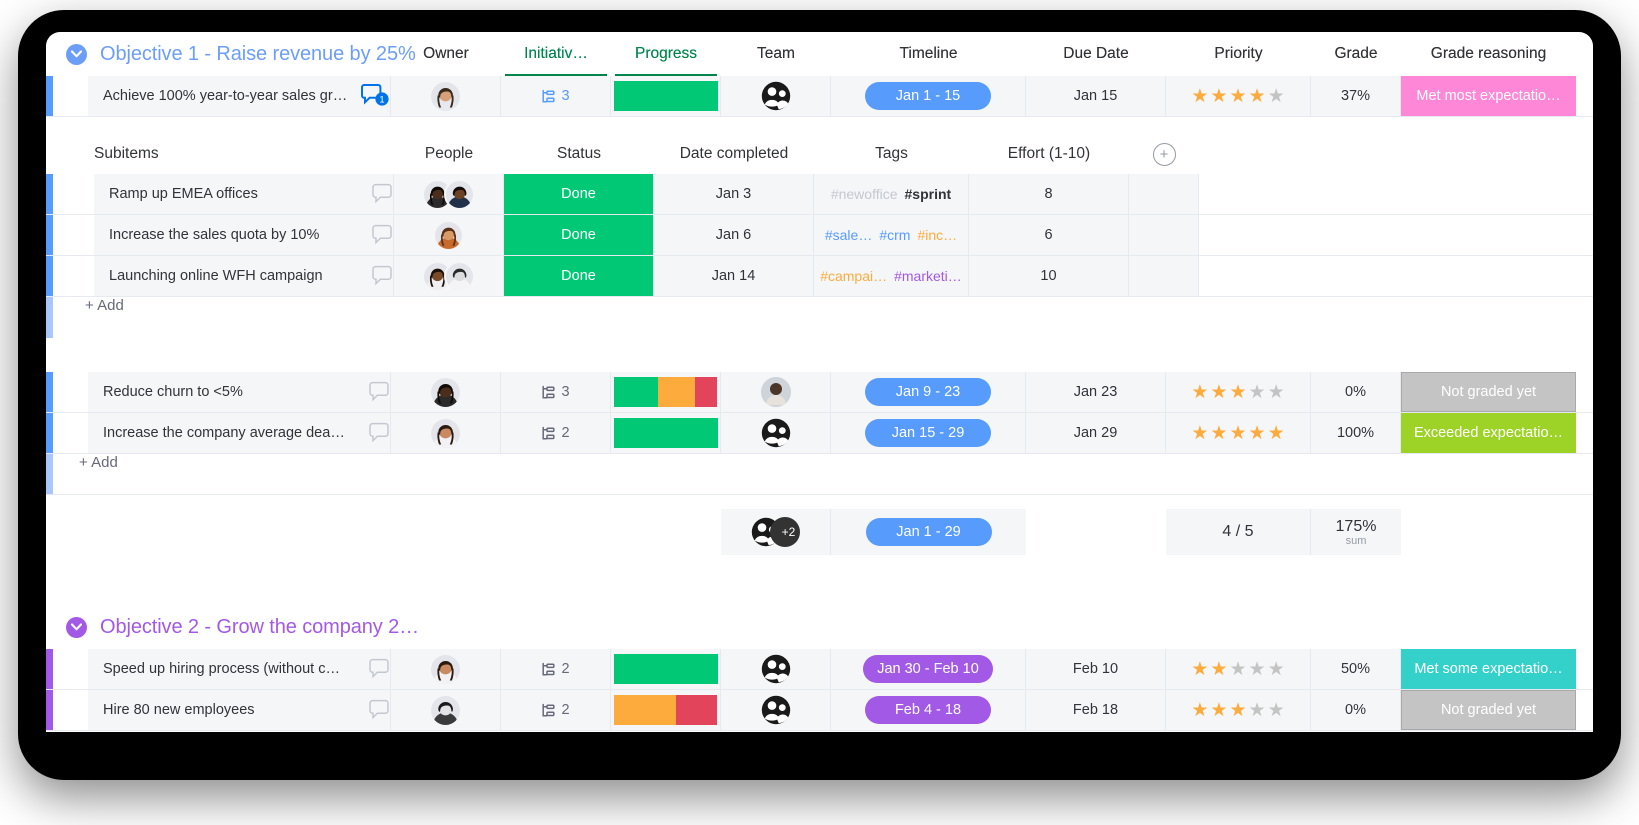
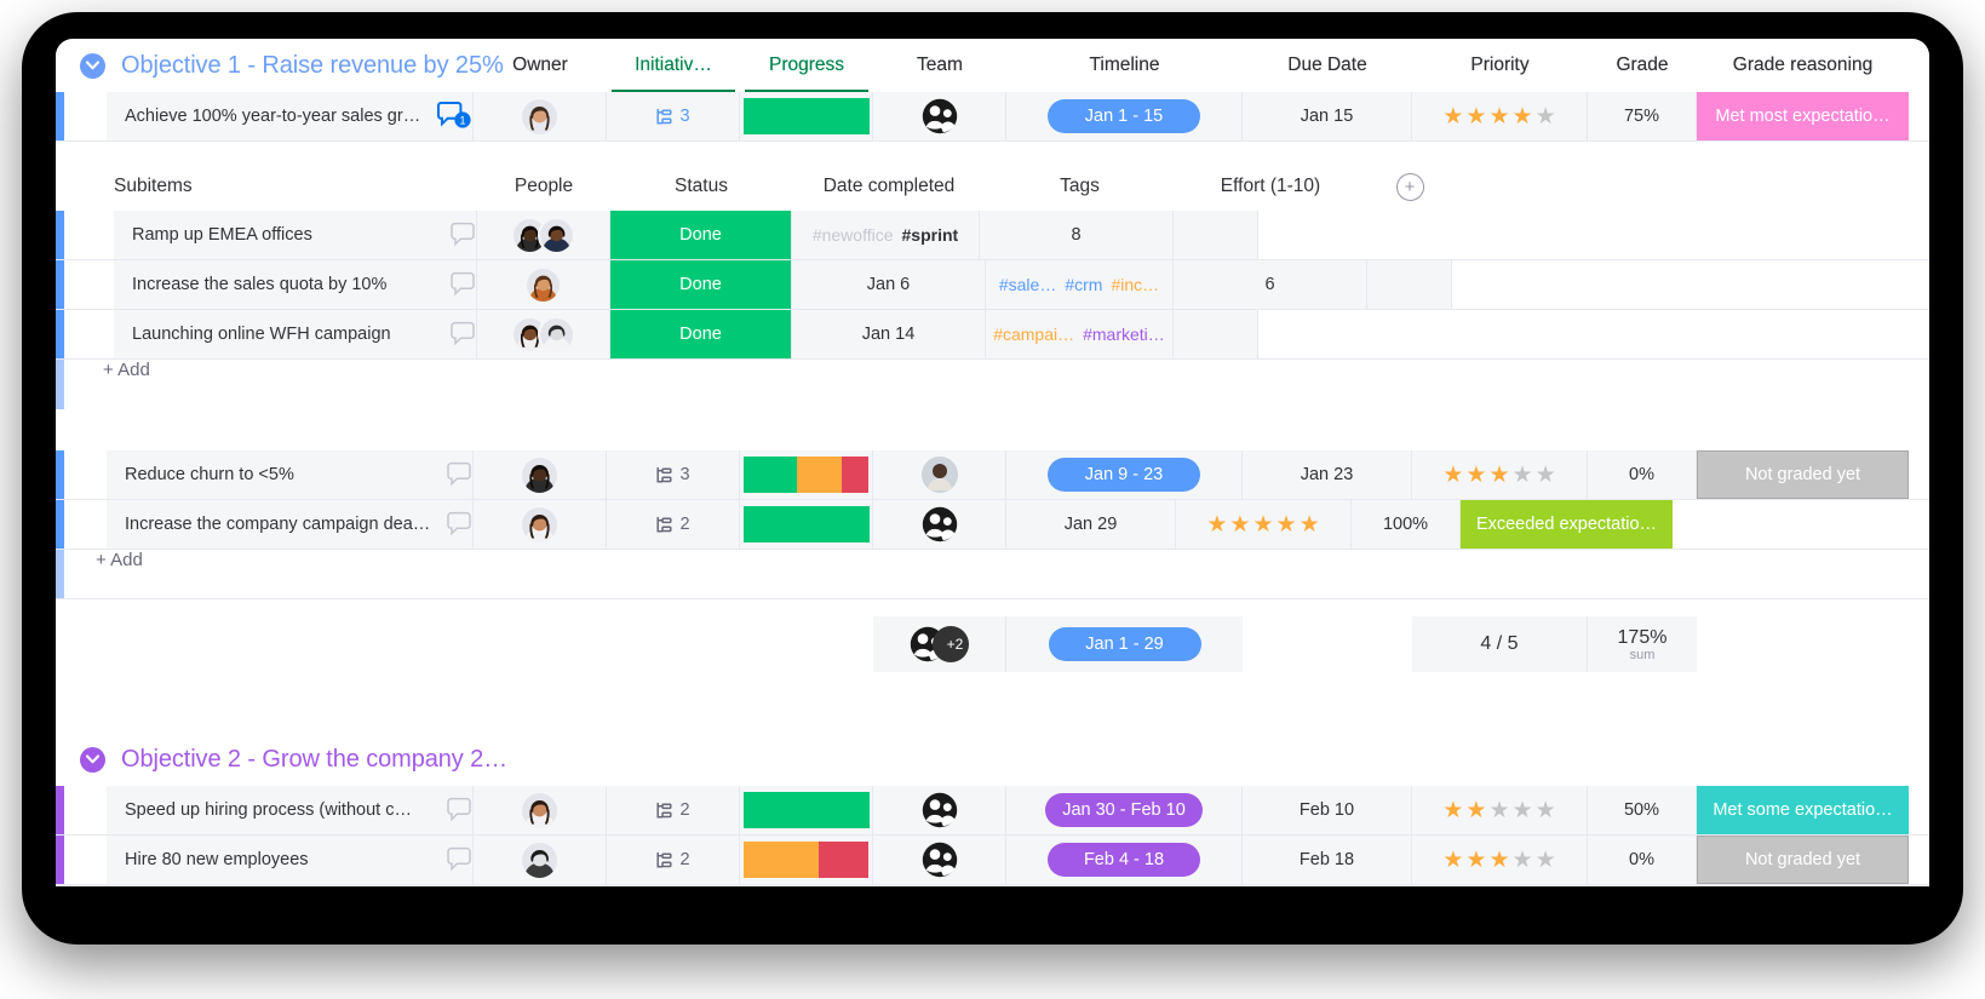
  Objective 1 - Raise revenue by 25%
  Owner
  Initiativ…
  Progress
  Team
  Timeline
  Due Date
  Priority
  Grade
  Grade reasoning
  Achieve 100% year-to-year sales gr…
  1
  3
  Jan 1 - 15
  Jan 15
  ★
  ★
  ★
  ★
  ★
- 37%
+ 75%
  Met most expectatio…
  Subitems
  People
  Status
  Date completed
  Tags
  Effort (1-10)
  +
  Ramp up EMEA offices
  Done
- Jan 3
  #newoffice
  #sprint
  8
  Increase the sales quota by 10%
  Done
  Jan 6
  #sale…
  #crm
  #inc…
  6
  Launching online WFH campaign
  Done
  Jan 14
  #campai…
  #marketi…
- 10
  + Add
  Reduce churn to <5%
  3
  Jan 9 - 23
  Jan 23
  ★
  ★
  ★
  ★
  ★
  0%
  Not graded yet
- Increase the company average dea…
+ Increase the company campaign dea…
  2
- Jan 15 - 29
  Jan 29
  ★
  ★
  ★
  ★
  ★
  100%
  Exceeded expectatio…
  + Add
  +2
  Jan 1 - 29
  4 / 5
  175%
  sum
  Objective 2 - Grow the company 2…
  Speed up hiring process (without c…
  2
  Jan 30 - Feb 10
  Feb 10
  ★
  ★
  ★
  ★
  ★
  50%
  Met some expectatio…
  Hire 80 new employees
  2
  Feb 4 - 18
  Feb 18
  ★
  ★
  ★
  ★
  ★
  0%
  Not graded yet
